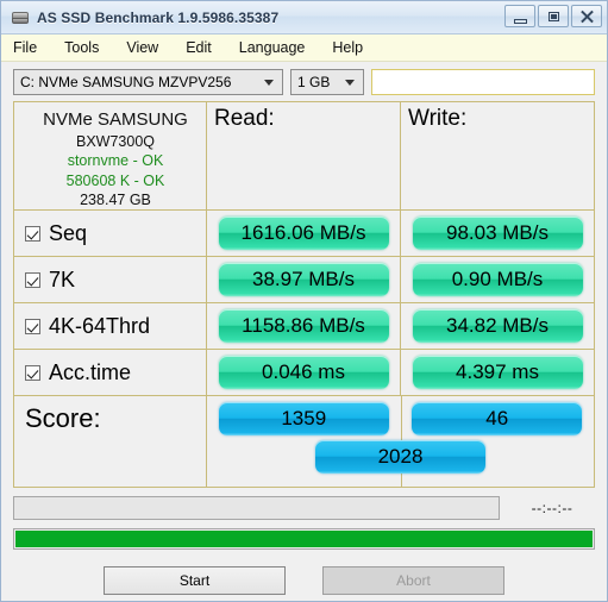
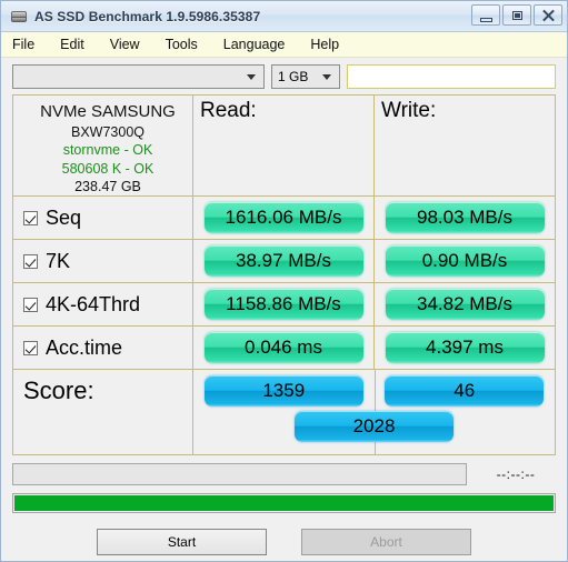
  AS SSD Benchmark 1.9.5986.35387
  File
- Tools
+ Edit
  View
- Edit
+ Tools
  Language
  Help
- C: NVMe SAMSUNG MZVPV256
  1 GB
  NVMe SAMSUNG
  BXW7300Q
  stornvme - OK
  580608 K - OK
  238.47 GB
  Read:
  Write:
  Seq
  1616.06 MB/s
  98.03 MB/s
  7K
  38.97 MB/s
  0.90 MB/s
  4K-64Thrd
  1158.86 MB/s
  34.82 MB/s
  Acc.time
  0.046 ms
  4.397 ms
  Score:
  1359
  46
  2028
  --:--:--
  Start
  Abort
